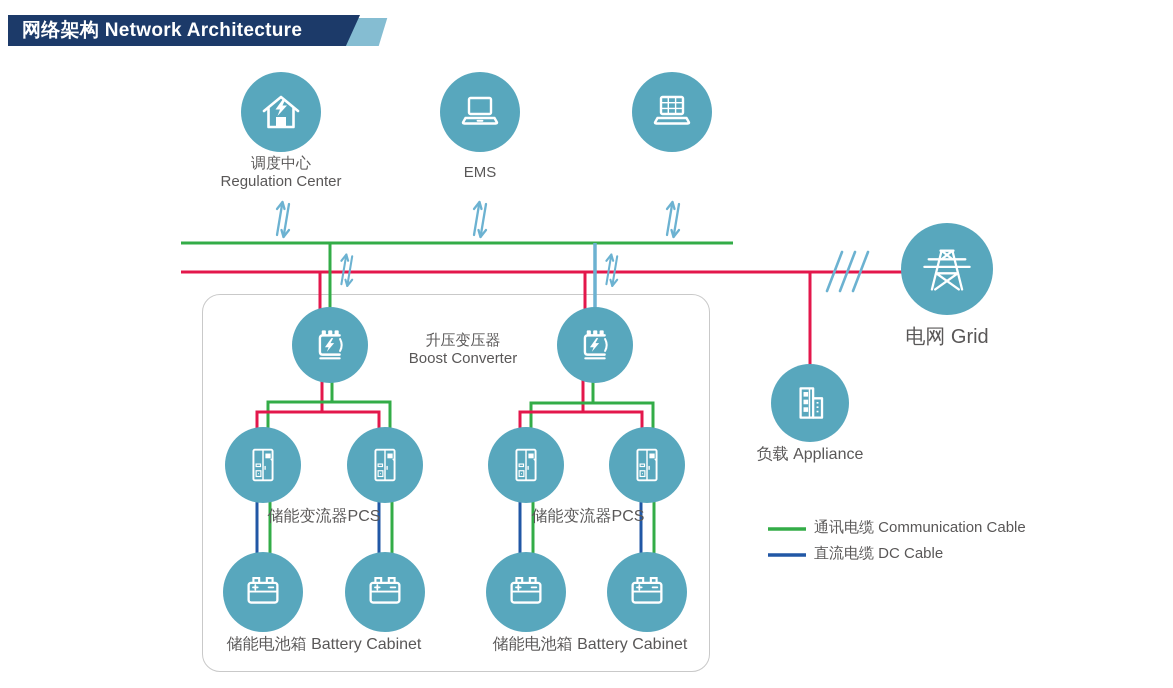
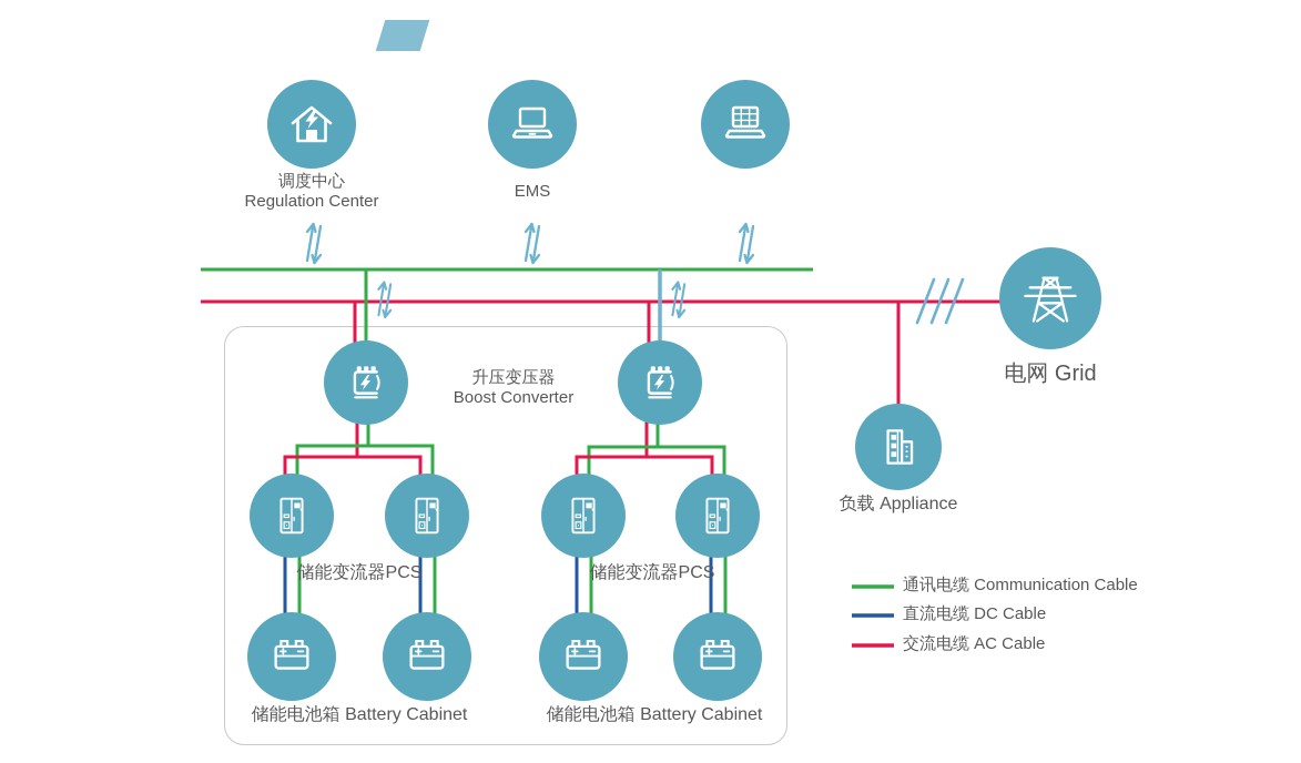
- 网络架构 Network Architecture
  调度中心
  Regulation Center
  EMS
  电网 Grid
  负载 Appliance
  升压变压器
  Boost Converter
  储能变流器PCS
  储能变流器PCS
  储能电池箱 Battery Cabinet
  储能电池箱 Battery Cabinet
  通讯电缆 Communication Cable
  直流电缆 DC Cable
+ 交流电缆 AC Cable
